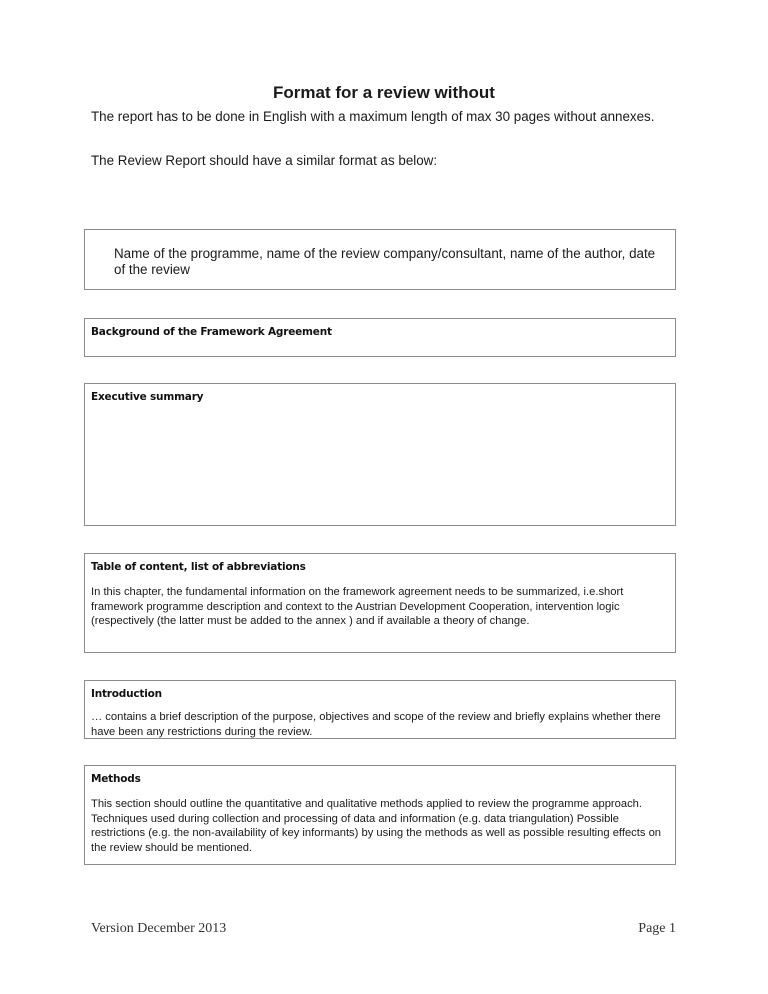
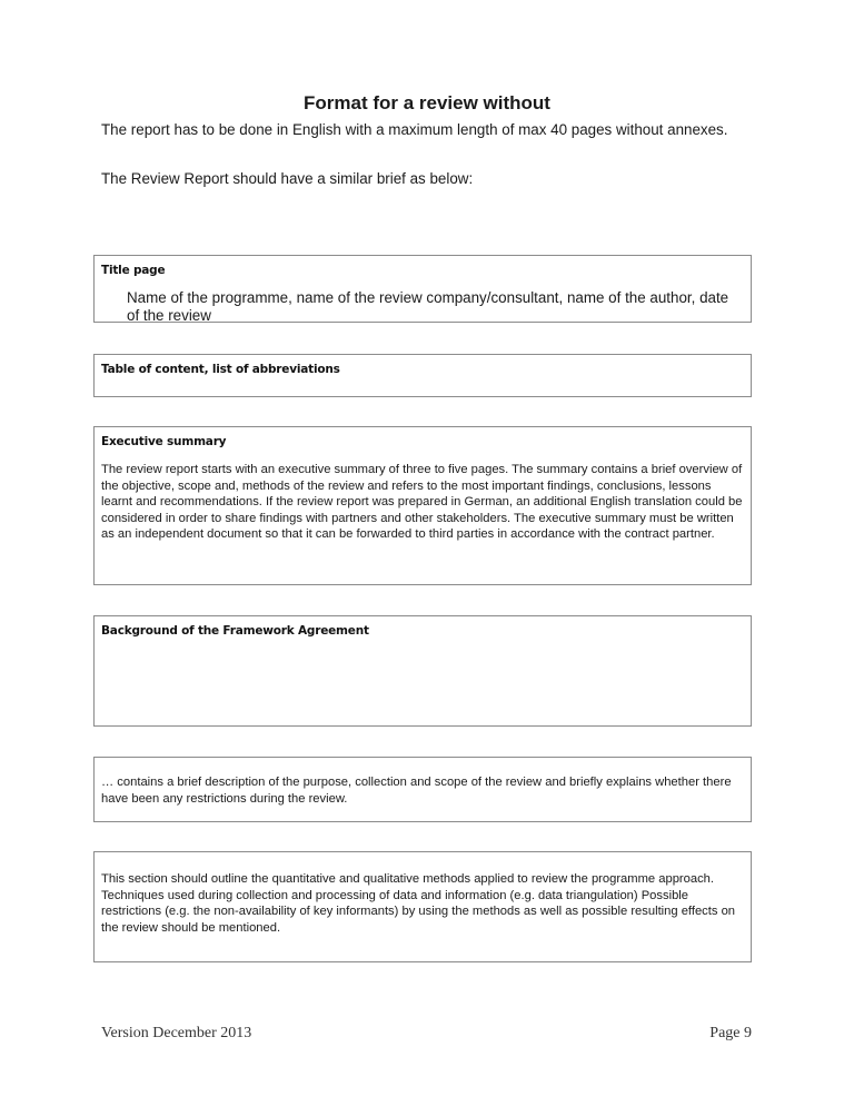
  Format for a review without
- The report has to be done in English with a maximum length of max 30 pages without annexes.
+ The report has to be done in English with a maximum length of max 40 pages without annexes.
- The Review Report should have a similar format as below:
+ The Review Report should have a similar brief as below:
+ Title page
  Name of the programme, name of the review company/consultant, name of the author, date of the review
- Background of the Framework Agreement
+ Table of content, list of abbreviations
  Executive summary
+ The review report starts with an executive summary of three to five pages. The summary contains a brief overview of the objective, scope and, methods of the review and refers to the most important findings, conclusions, lessons learnt and recommendations. If the review report was prepared in German, an additional English translation could be considered in order to share findings with partners and other stakeholders. The executive summary must be written as an independent document so that it can be forwarded to third parties in accordance with the contract partner.
- Table of content, list of abbreviations
+ Background of the Framework Agreement
- In this chapter, the fundamental information on the framework agreement needs to be summarized, i.e.short framework programme description and context to the Austrian Development Cooperation, intervention logic (respectively (the latter must be added to the annex ) and if available a theory of change.
- Introduction
- … contains a brief description of the purpose, objectives and scope of the review and briefly explains whether there have been any restrictions during the review.
+ … contains a brief description of the purpose, collection and scope of the review and briefly explains whether there have been any restrictions during the review.
- Methods
  This section should outline the quantitative and qualitative methods applied to review the programme approach. Techniques used during collection and processing of data and information (e.g. data triangulation) Possible restrictions (e.g. the non-availability of key informants) by using the methods as well as possible resulting effects on the review should be mentioned.
  Version December 2013
- Page 1
+ Page 9
